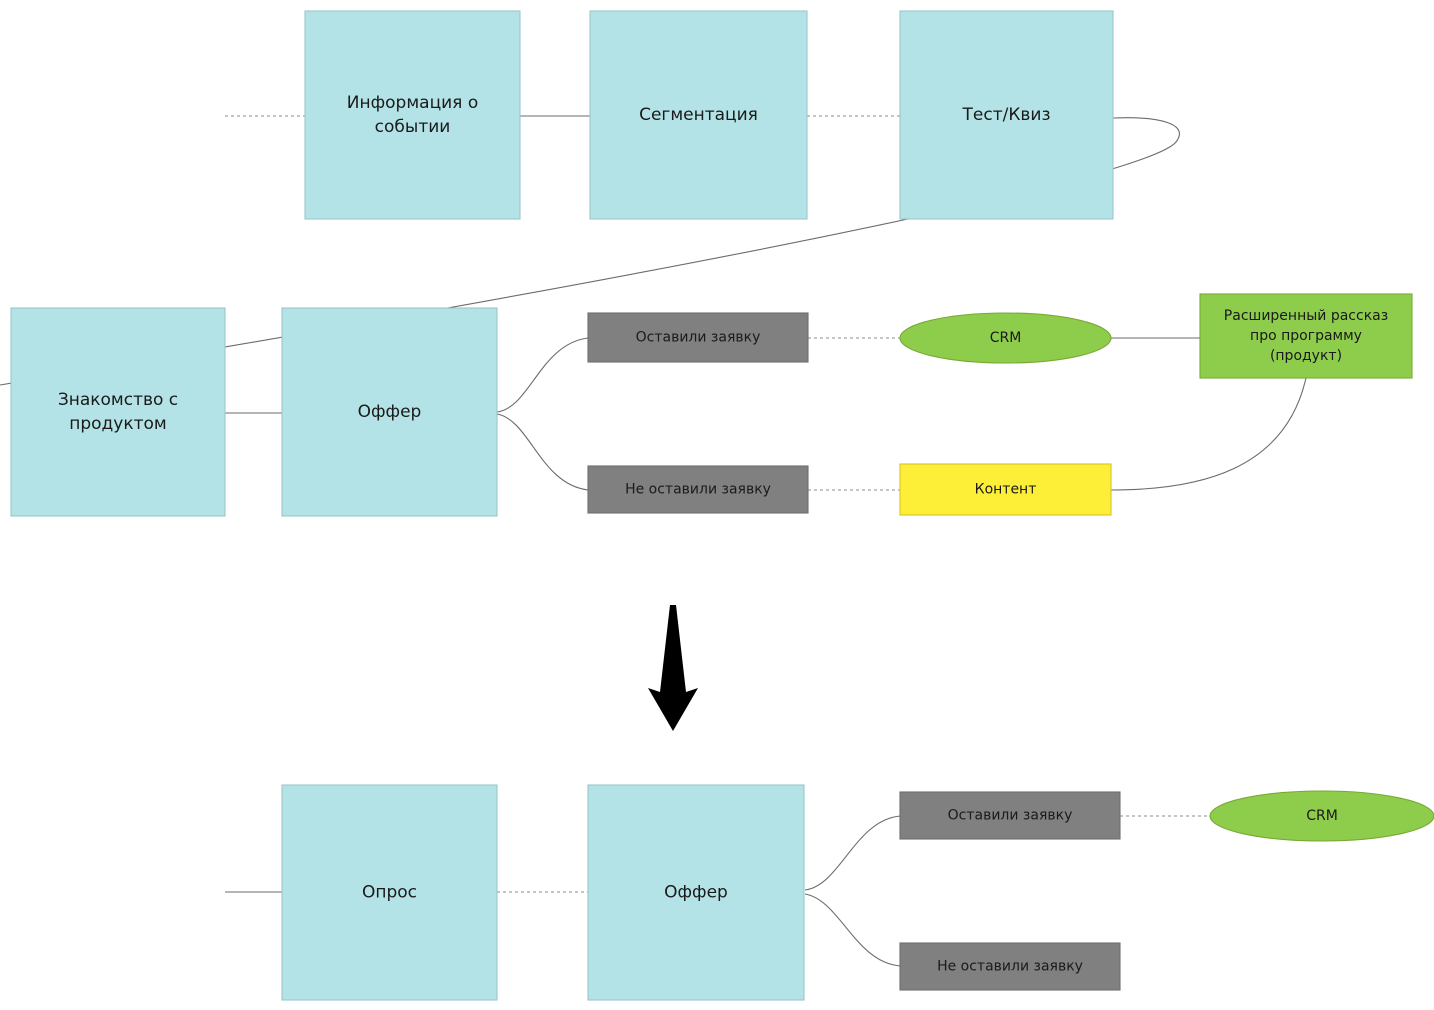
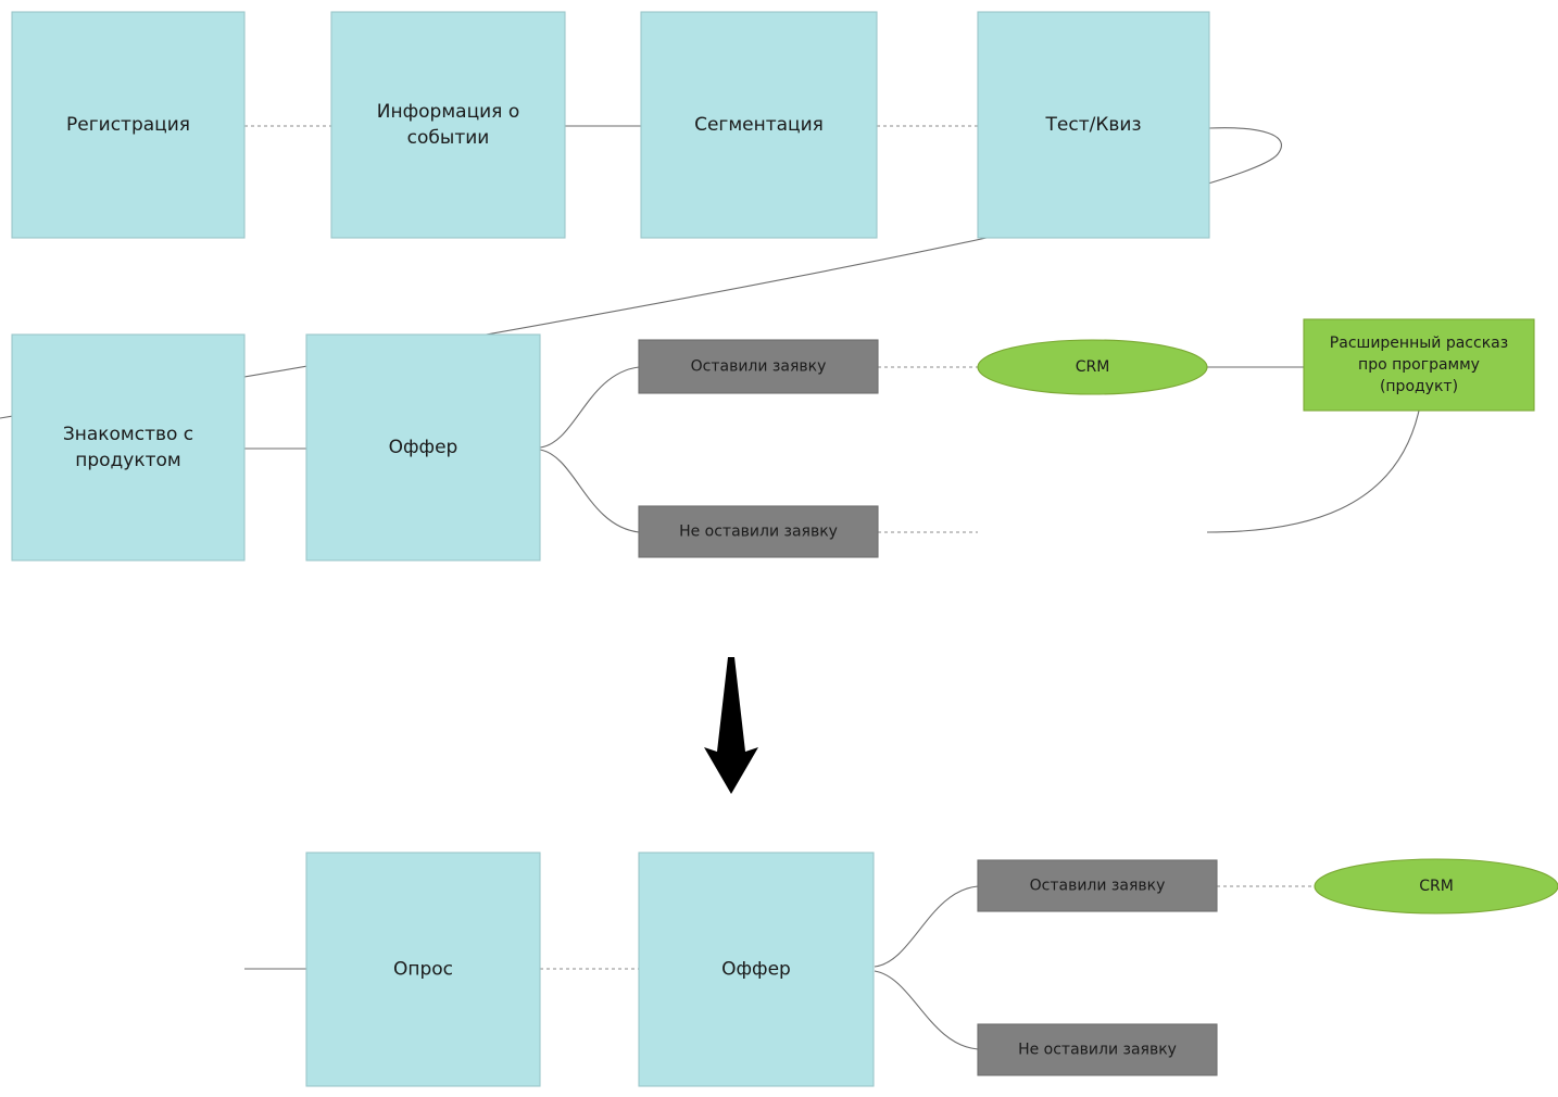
+ Регистрация
  Информация о событии
  Сегментация
  Тест/Квиз
  Знакомство с продуктом
  Оффер
  Оставили заявку
  Не оставили заявку
  CRM
- Контент
  Расширенный рассказ про программу (продукт)
  Опрос
  Оффер
  Оставили заявку
  Не оставили заявку
  CRM
